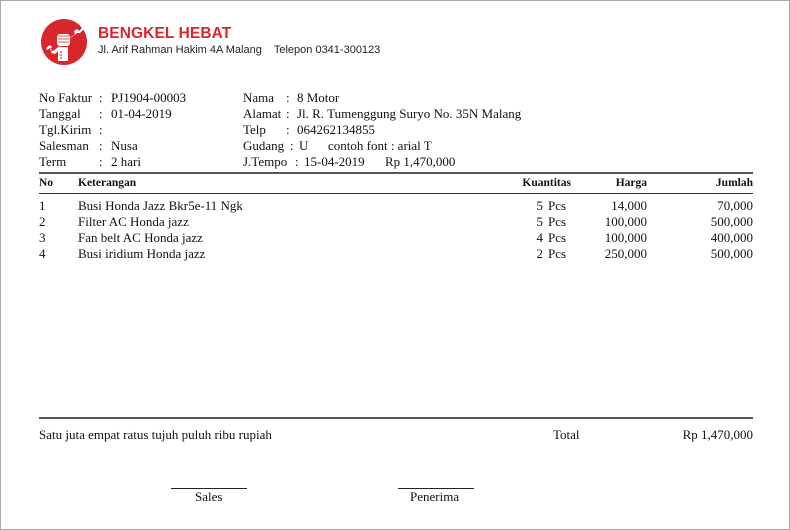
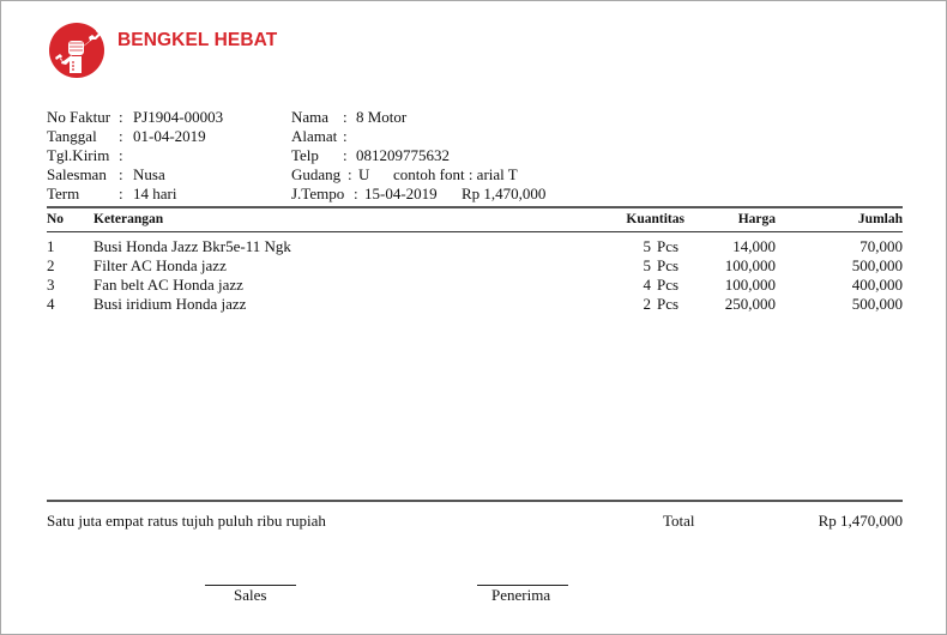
  BENGKEL HEBAT
- Jl. Arif Rahman Hakim 4A Malang Telepon 0341-300123
  No Faktur
  :
  PJ1904-00003
  Tanggal
  :
  01-04-2019
  Tgl.Kirim
  :
  Salesman
  :
  Nusa
  Term
  :
- 2 hari
+ 14 hari
  Nama
  :
  8 Motor
  Alamat
  :
- Jl. R. Tumenggung Suryo No. 35N Malang
  Telp
  :
- 064262134855
+ 081209775632
  Gudang
  :
  U
  contoh font : arial T
  J.Tempo
  :
  15-04-2019
  Rp 1,470,000
  No
  Keterangan
  Kuantitas
  Harga
  Jumlah
  1
  Busi Honda Jazz Bkr5e-11 Ngk
  5
  Pcs
  14,000
  70,000
  2
  Filter AC Honda jazz
  5
  Pcs
  100,000
  500,000
  3
  Fan belt AC Honda jazz
  4
  Pcs
  100,000
  400,000
  4
  Busi iridium Honda jazz
  2
  Pcs
  250,000
  500,000
  Satu juta empat ratus tujuh puluh ribu rupiah
  Total
  Rp 1,470,000
  Sales
  Penerima
